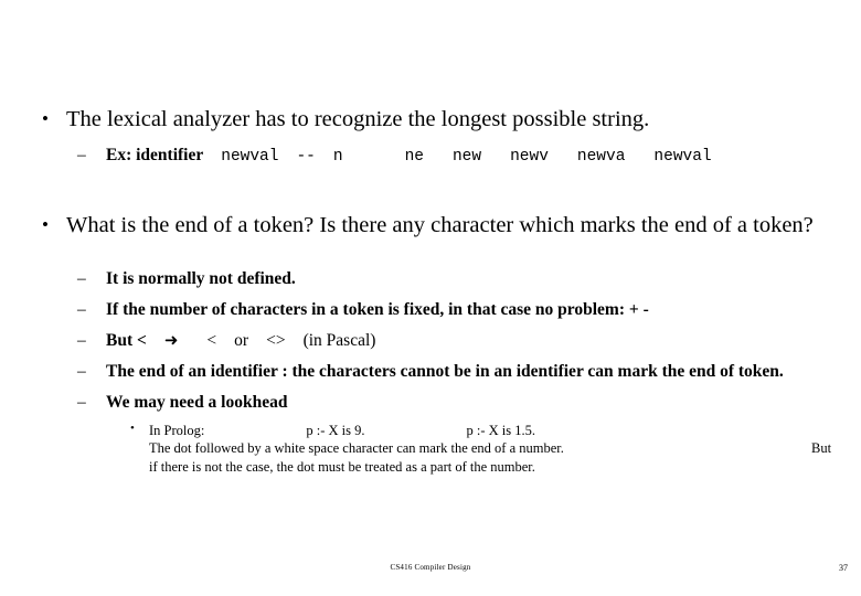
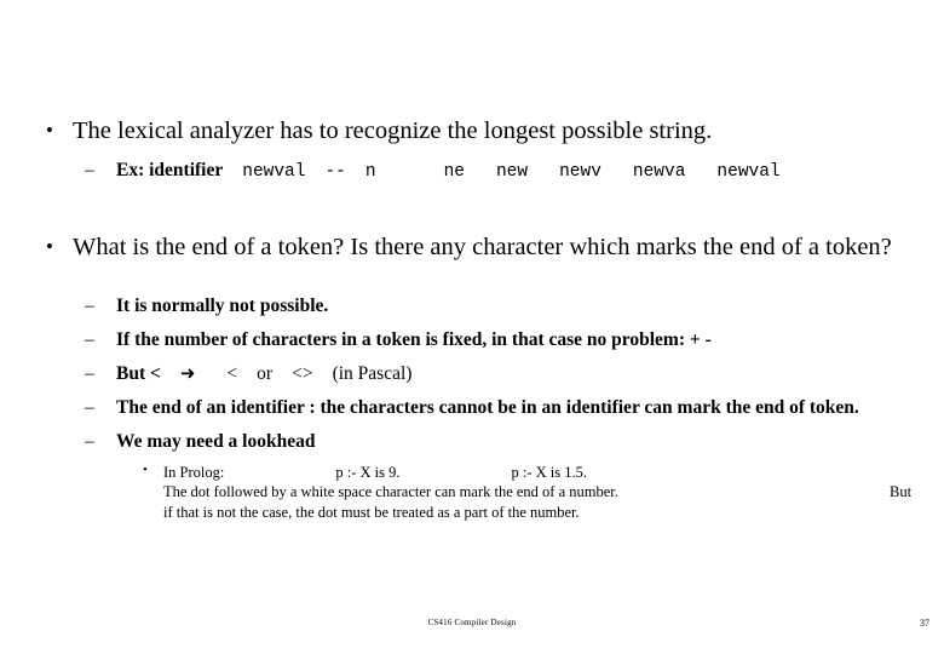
  •
  The lexical analyzer has to recognize the longest possible string.
  –
  Ex: identifier newval -- n ne new newv newva newval
  •
  What is the end of a token? Is there any character which marks the end of a token?
  –
- It is normally not defined.
+ It is normally not possible.
  –
  If the number of characters in a token is fixed, in that case no problem: + -
  –
  But < ➜ < or <> (in Pascal)
  –
  The end of an identifier : the characters cannot be in an identifier can mark the end of token.
  –
  We may need a lookhead
  •
  In Prolog: p :- X is 9. p :- X is 1.5.
  The dot followed by a white space character can mark the end of a number.
  But
- if there is not the case, the dot must be treated as a part of the number.
+ if that is not the case, the dot must be treated as a part of the number.
  CS416 Compiler Design
  37
